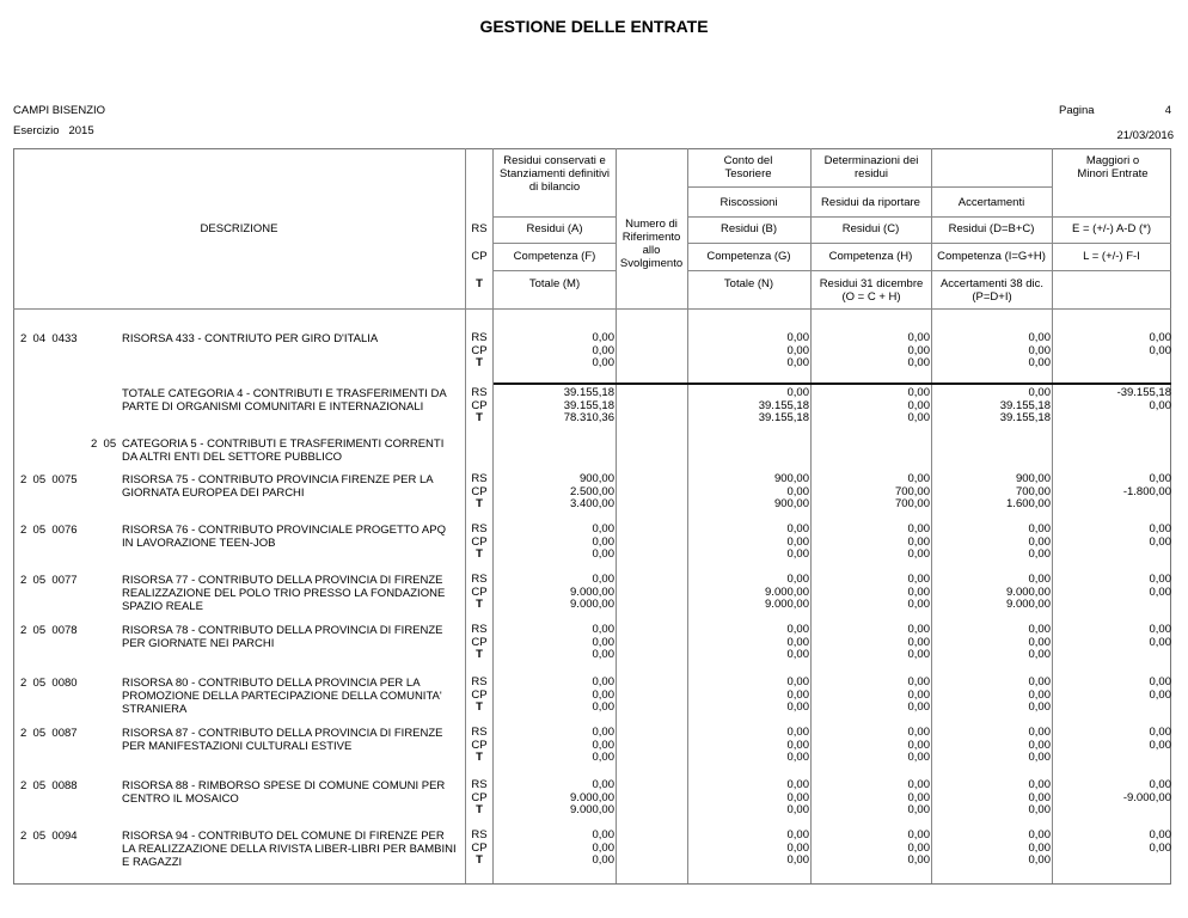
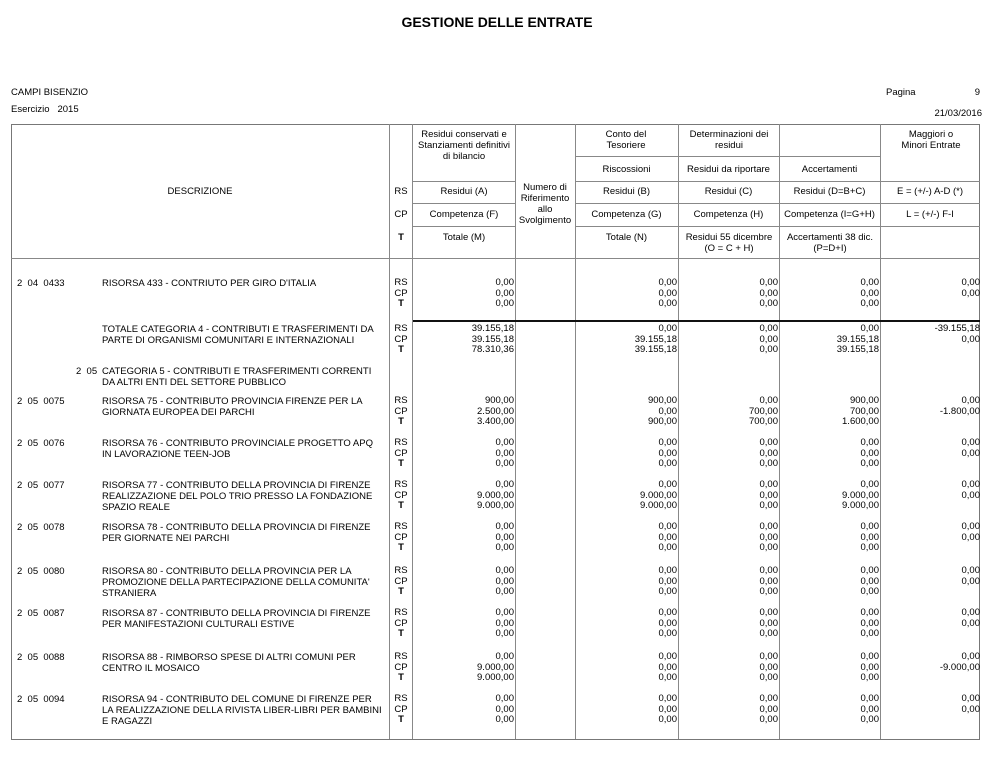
  GESTIONE DELLE ENTRATE
  CAMPI BISENZIO
  Esercizio 2015
  Pagina
- 4
+ 9
  21/03/2016
  DESCRIZIONE
  RS
  CP
  T
  Residui conservati e Stanziamenti definitivi di bilancio
  Residui (A)
  Competenza (F)
  Totale (M)
  Numero di Riferimento allo Svolgimento
  Conto del Tesoriere
  Riscossioni
  Residui (B)
  Competenza (G)
  Totale (N)
  Determinazioni dei residui
  Residui da riportare
  Residui (C)
  Competenza (H)
- Residui 31 dicembre (O = C + H)
+ Residui 55 dicembre (O = C + H)
  Accertamenti
  Residui (D=B+C)
  Competenza (I=G+H)
  Accertamenti 38 dic. (P=D+I)
  Maggiori o Minori Entrate
  E = (+/-) A-D (*)
  L = (+/-) F-I
  2 04 0433
  RISORSA 433 - CONTRIUTO PER GIRO D'ITALIA
  RS
  CP
  T
  0,00
  0,00
  0,00
  0,00
  0,00
  0,00
  0,00
  0,00
  0,00
  0,00
  0,00
  0,00
  0,00
  0,00
  TOTALE CATEGORIA 4 - CONTRIBUTI E TRASFERIMENTI DA PARTE DI ORGANISMI COMUNITARI E INTERNAZIONALI
  RS
  CP
  T
  39.155,18
  39.155,18
  78.310,36
  0,00
  39.155,18
  39.155,18
  0,00
  0,00
  0,00
  0,00
  39.155,18
  39.155,18
  -39.155,18
  0,00
  2 05 0075
  RISORSA 75 - CONTRIBUTO PROVINCIA FIRENZE PER LA GIORNATA EUROPEA DEI PARCHI
  RS
  CP
  T
  900,00
  2.500,00
  3.400,00
  900,00
  0,00
  900,00
  0,00
  700,00
  700,00
  900,00
  700,00
  1.600,00
  0,00
  -1.800,00
  2 05 0076
  RISORSA 76 - CONTRIBUTO PROVINCIALE PROGETTO APQ IN LAVORAZIONE TEEN-JOB
  RS
  CP
  T
  0,00
  0,00
  0,00
  0,00
  0,00
  0,00
  0,00
  0,00
  0,00
  0,00
  0,00
  0,00
  0,00
  0,00
  2 05 0077
  RISORSA 77 - CONTRIBUTO DELLA PROVINCIA DI FIRENZE REALIZZAZIONE DEL POLO TRIO PRESSO LA FONDAZIONE SPAZIO REALE
  RS
  CP
  T
  0,00
  9.000,00
  9.000,00
  0,00
  9.000,00
  9.000,00
  0,00
  0,00
  0,00
  0,00
  9.000,00
  9.000,00
  0,00
  0,00
  2 05 0078
  RISORSA 78 - CONTRIBUTO DELLA PROVINCIA DI FIRENZE PER GIORNATE NEI PARCHI
  RS
  CP
  T
  0,00
  0,00
  0,00
  0,00
  0,00
  0,00
  0,00
  0,00
  0,00
  0,00
  0,00
  0,00
  0,00
  0,00
  2 05 0080
  RISORSA 80 - CONTRIBUTO DELLA PROVINCIA PER LA PROMOZIONE DELLA PARTECIPAZIONE DELLA COMUNITA' STRANIERA
  RS
  CP
  T
  0,00
  0,00
  0,00
  0,00
  0,00
  0,00
  0,00
  0,00
  0,00
  0,00
  0,00
  0,00
  0,00
  0,00
  2 05 0087
  RISORSA 87 - CONTRIBUTO DELLA PROVINCIA DI FIRENZE PER MANIFESTAZIONI CULTURALI ESTIVE
  RS
  CP
  T
  0,00
  0,00
  0,00
  0,00
  0,00
  0,00
  0,00
  0,00
  0,00
  0,00
  0,00
  0,00
  0,00
  0,00
  2 05 0088
- RISORSA 88 - RIMBORSO SPESE DI COMUNE COMUNI PER CENTRO IL MOSAICO
+ RISORSA 88 - RIMBORSO SPESE DI ALTRI COMUNI PER CENTRO IL MOSAICO
  RS
  CP
  T
  0,00
  9.000,00
  9.000,00
  0,00
  0,00
  0,00
  0,00
  0,00
  0,00
  0,00
  0,00
  0,00
  0,00
  -9.000,00
  2 05 0094
  RISORSA 94 - CONTRIBUTO DEL COMUNE DI FIRENZE PER LA REALIZZAZIONE DELLA RIVISTA LIBER-LIBRI PER BAMBINI E RAGAZZI
  RS
  CP
  T
  0,00
  0,00
  0,00
  0,00
  0,00
  0,00
  0,00
  0,00
  0,00
  0,00
  0,00
  0,00
  0,00
  0,00
  2 05
  CATEGORIA 5 - CONTRIBUTI E TRASFERIMENTI CORRENTI DA ALTRI ENTI DEL SETTORE PUBBLICO
